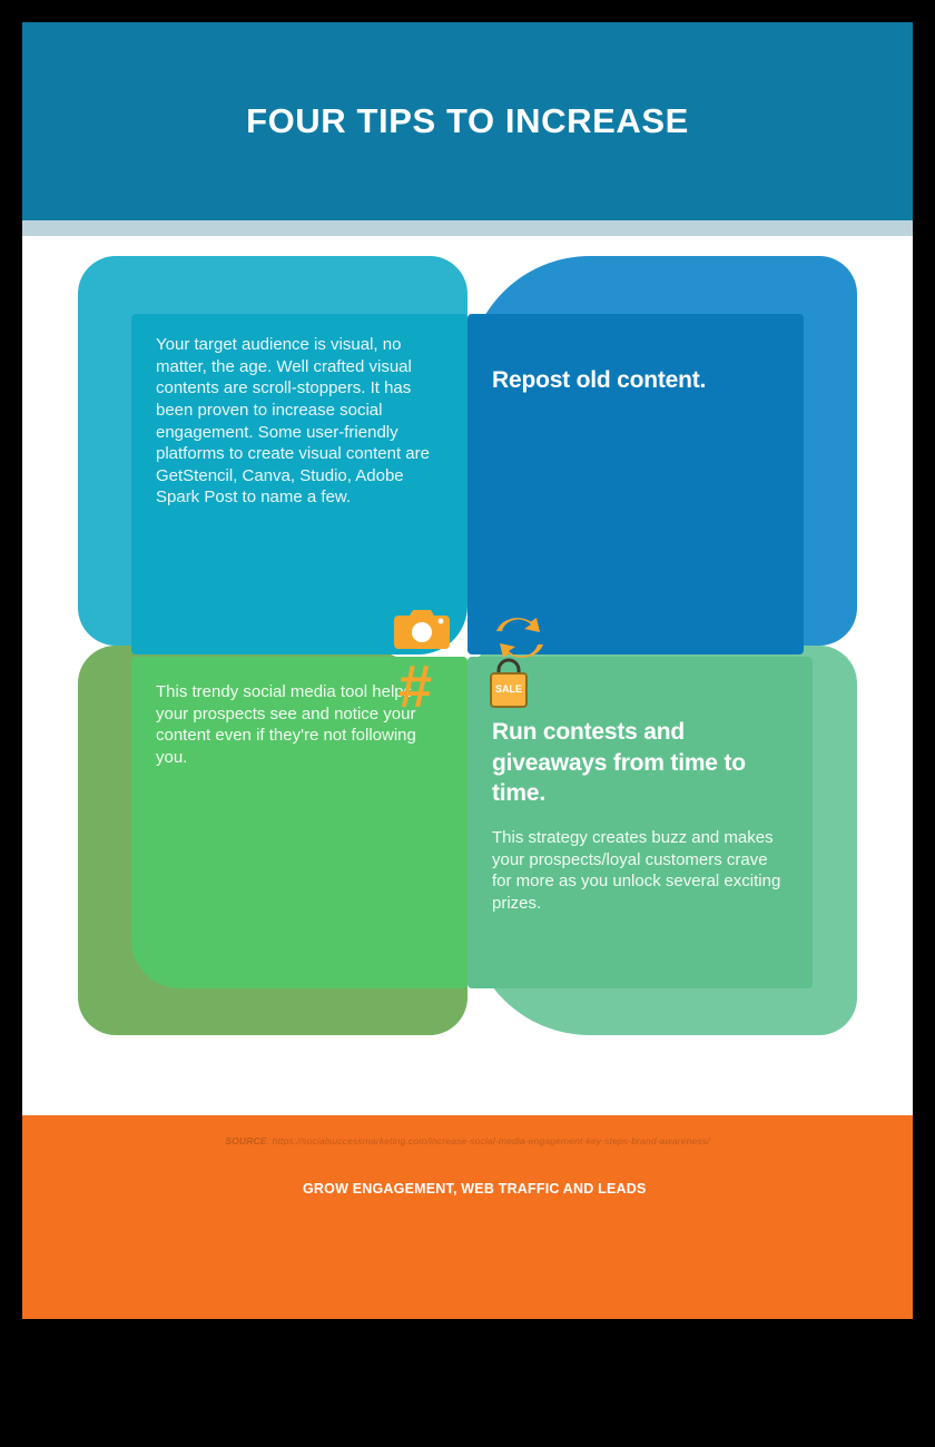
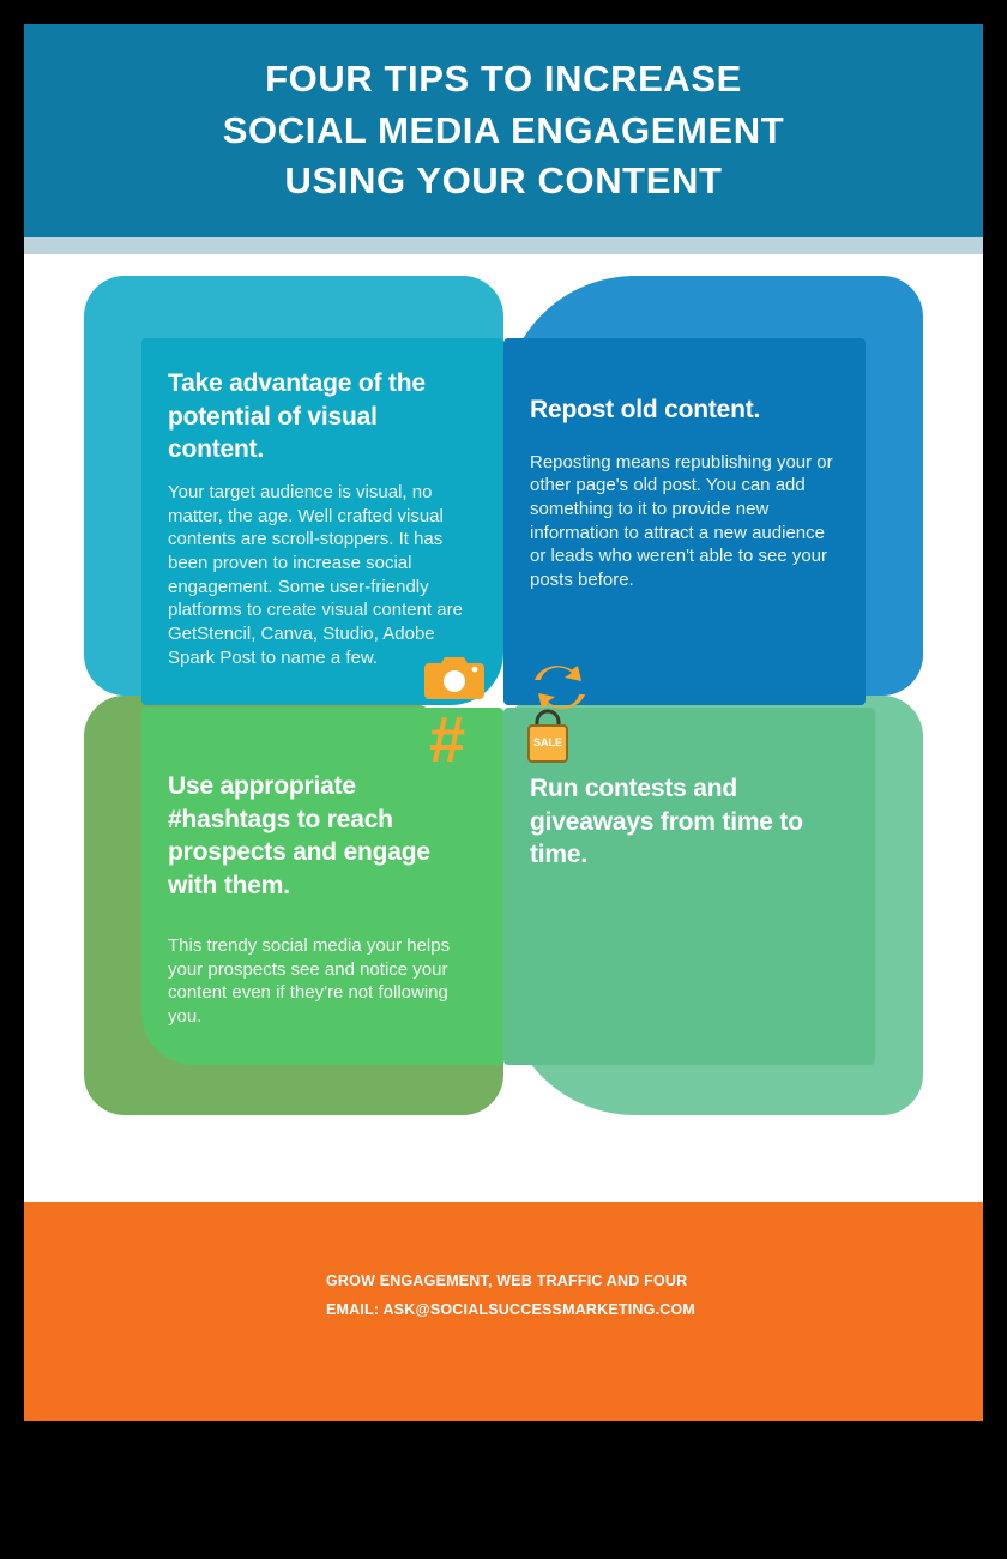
  FOUR TIPS TO INCREASE
+ SOCIAL MEDIA ENGAGEMENT
+ USING YOUR CONTENT
+ Take advantage of the potential of visual content.
  Your target audience is visual, no matter, the age. Well crafted visual contents are scroll-stoppers. It has been proven to increase social engagement. Some user-friendly platforms to create visual content are GetStencil, Canva, Studio, Adobe Spark Post to name a few.
  Repost old content.
+ Reposting means republishing your or other page's old post. You can add something to it to provide new information to attract a new audience or leads who weren't able to see your posts before.
+ Use appropriate #hashtags to reach prospects and engage with them.
- This trendy social media tool helps your prospects see and notice your content even if they're not following you.
+ This trendy social media your helps your prospects see and notice your content even if they're not following you.
  Run contests and giveaways from time to time.
- This strategy creates buzz and makes your prospects/loyal customers crave for more as you unlock several exciting prizes.
  #
  SALE
- SOURCE: https://socialsuccessmarketing.com/increase-social-media-engagement-key-steps-brand-awareness/
- GROW ENGAGEMENT, WEB TRAFFIC AND LEADS
+ GROW ENGAGEMENT, WEB TRAFFIC AND FOUR
+ EMAIL: ASK@SOCIALSUCCESSMARKETING.COM
